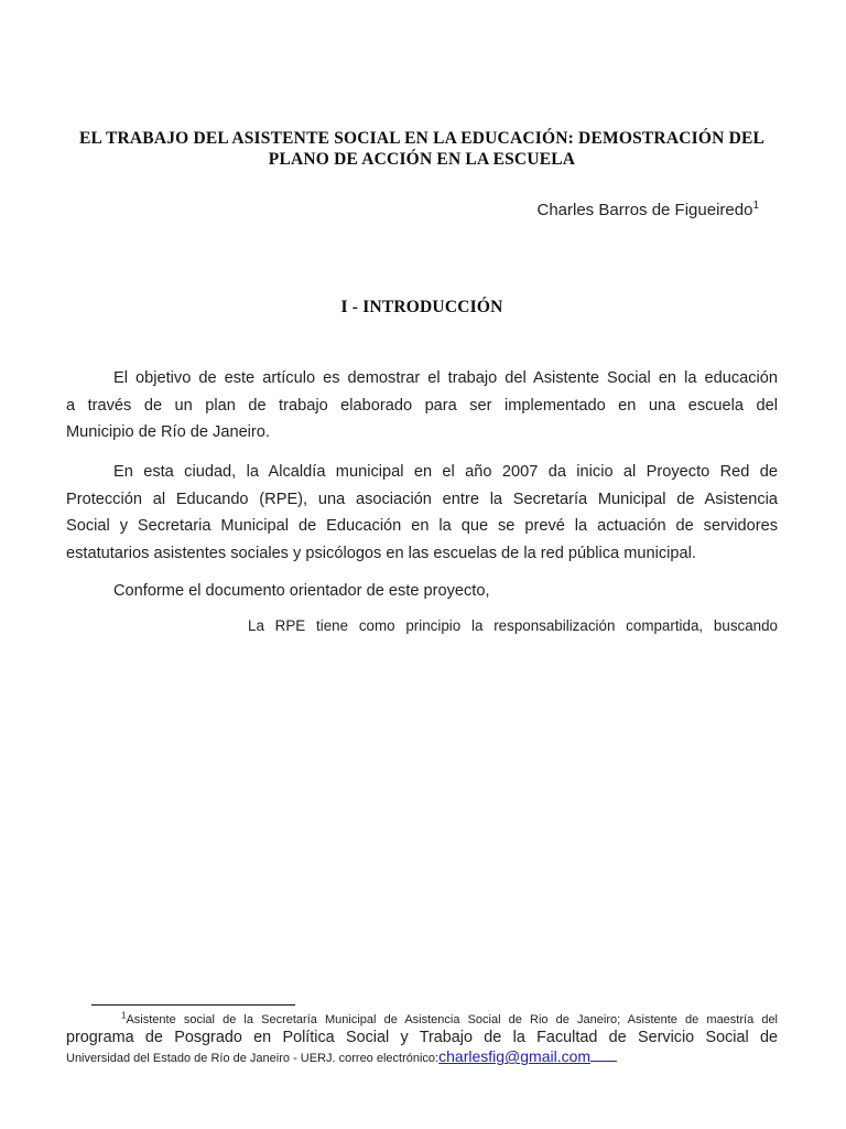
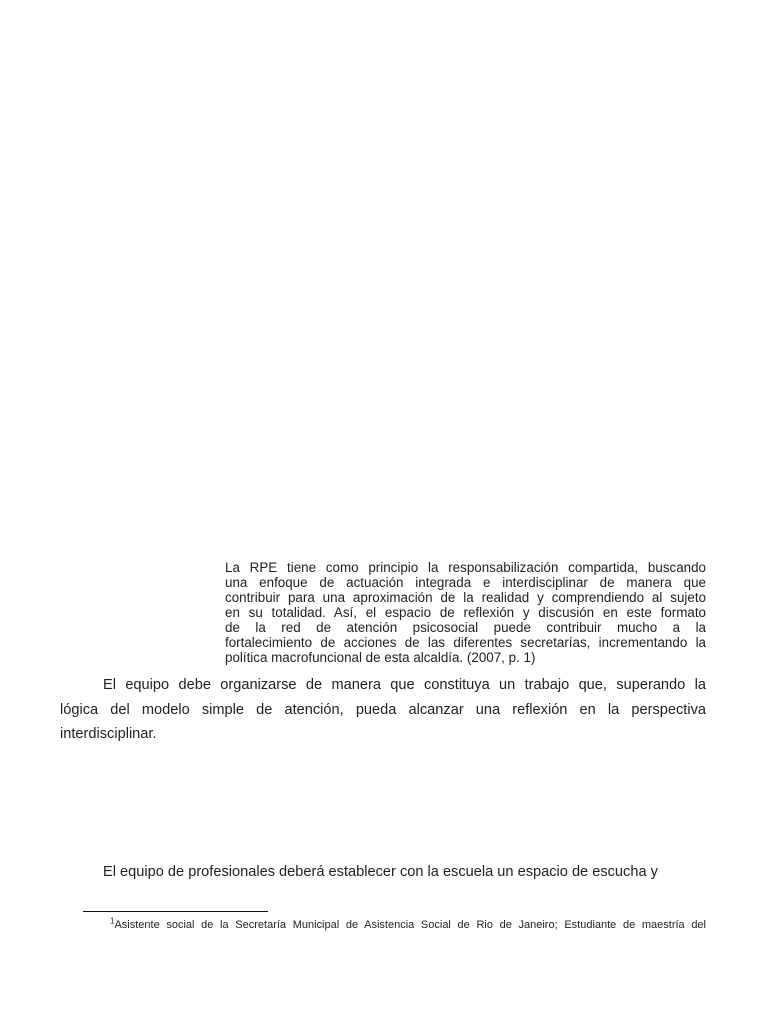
- EL TRABAJO DEL ASISTENTE SOCIAL EN LA EDUCACIÓN: DEMOSTRACIÓN DEL
- PLANO DE ACCIÓN EN LA ESCUELA
- Charles Barros de Figueiredo1
- I - INTRODUCCIÓN
- El objetivo de este artículo es demostrar el trabajo del Asistente Social en la educación
- a través de un plan de trabajo elaborado para ser implementado en una escuela del
- Municipio de Río de Janeiro.
- En esta ciudad, la Alcaldía municipal en el año 2007 da inicio al Proyecto Red de
- Protección al Educando (RPE), una asociación entre la Secretaría Municipal de Asistencia
- Social y Secretaria Municipal de Educación en la que se prevé la actuación de servidores
- estatutarios asistentes sociales y psicólogos en las escuelas de la red pública municipal.
- Conforme el documento orientador de este proyecto,
  La RPE tiene como principio la responsabilización compartida, buscando
+ una enfoque de actuación integrada e interdisciplinar de manera que
+ contribuir para una aproximación de la realidad y comprendiendo al sujeto
+ en su totalidad. Así, el espacio de reflexión y discusión en este formato
+ de la red de atención psicosocial puede contribuir mucho a la
+ fortalecimiento de acciones de las diferentes secretarías, incrementando la
+ política macrofuncional de esta alcaldía. (2007, p. 1)
+ El equipo debe organizarse de manera que constituya un trabajo que, superando la
+ lógica del modelo simple de atención, pueda alcanzar una reflexión en la perspectiva
+ interdisciplinar.
+ El equipo de profesionales deberá establecer con la escuela un espacio de escucha y
- 1Asistente social de la Secretaría Municipal de Asistencia Social de Rio de Janeiro; Asistente de maestría del
+ 1Asistente social de la Secretaría Municipal de Asistencia Social de Rio de Janeiro; Estudiante de maestría del
- programa de Posgrado en Política Social y Trabajo de la Facultad de Servicio Social de
- Universidad del Estado de Río de Janeiro - UERJ. correo electrónico:charlesfig@gmail.com
